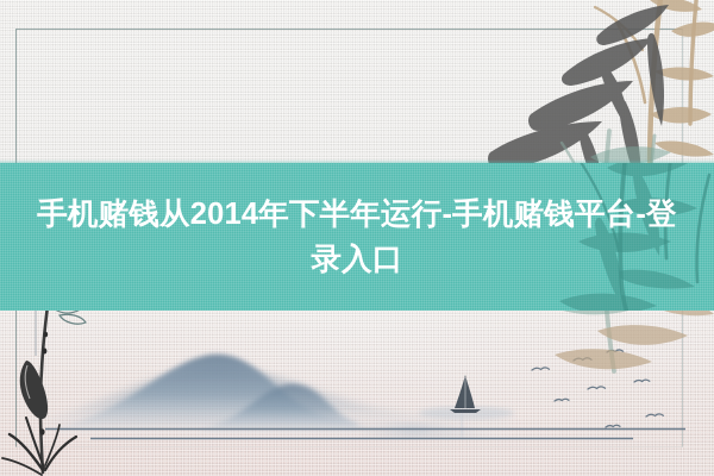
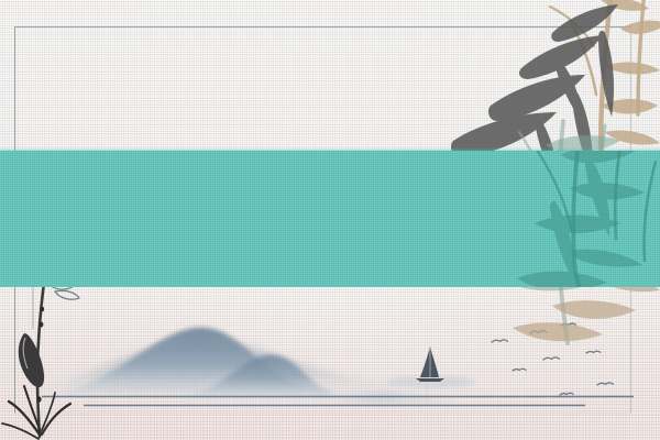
- 手机赌钱从2014年下半年运行-手机赌钱平台-登录入口
